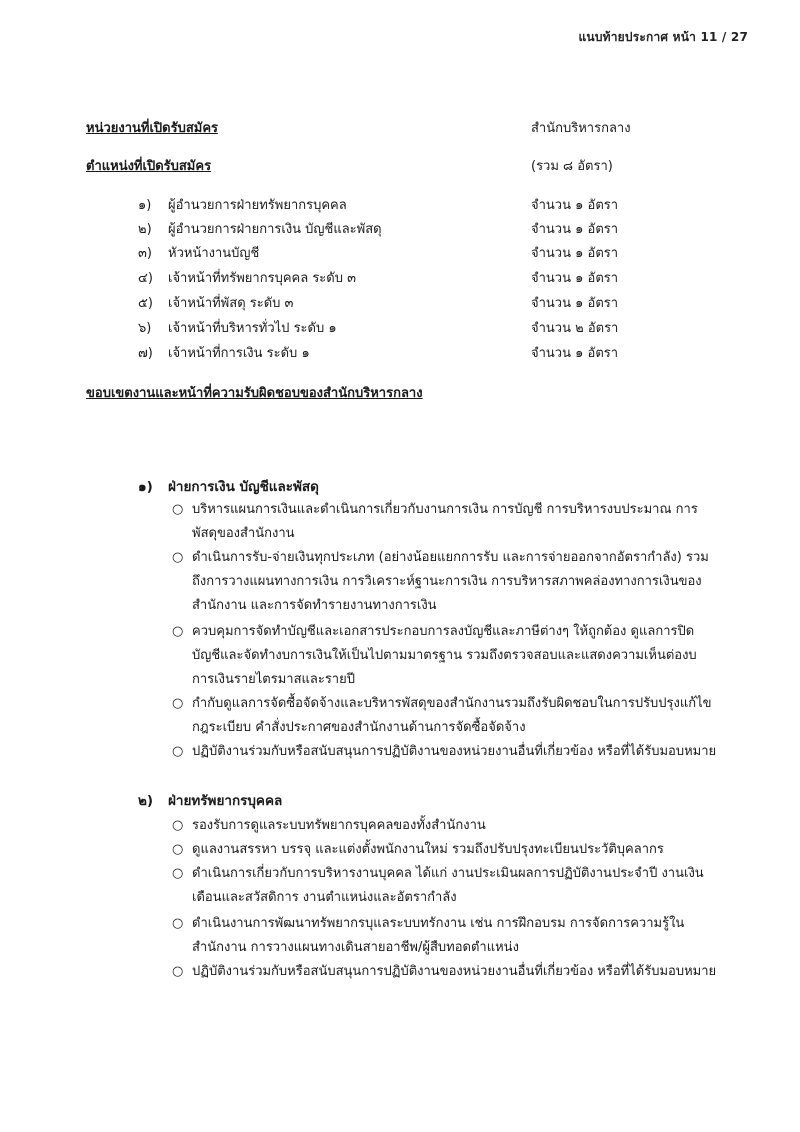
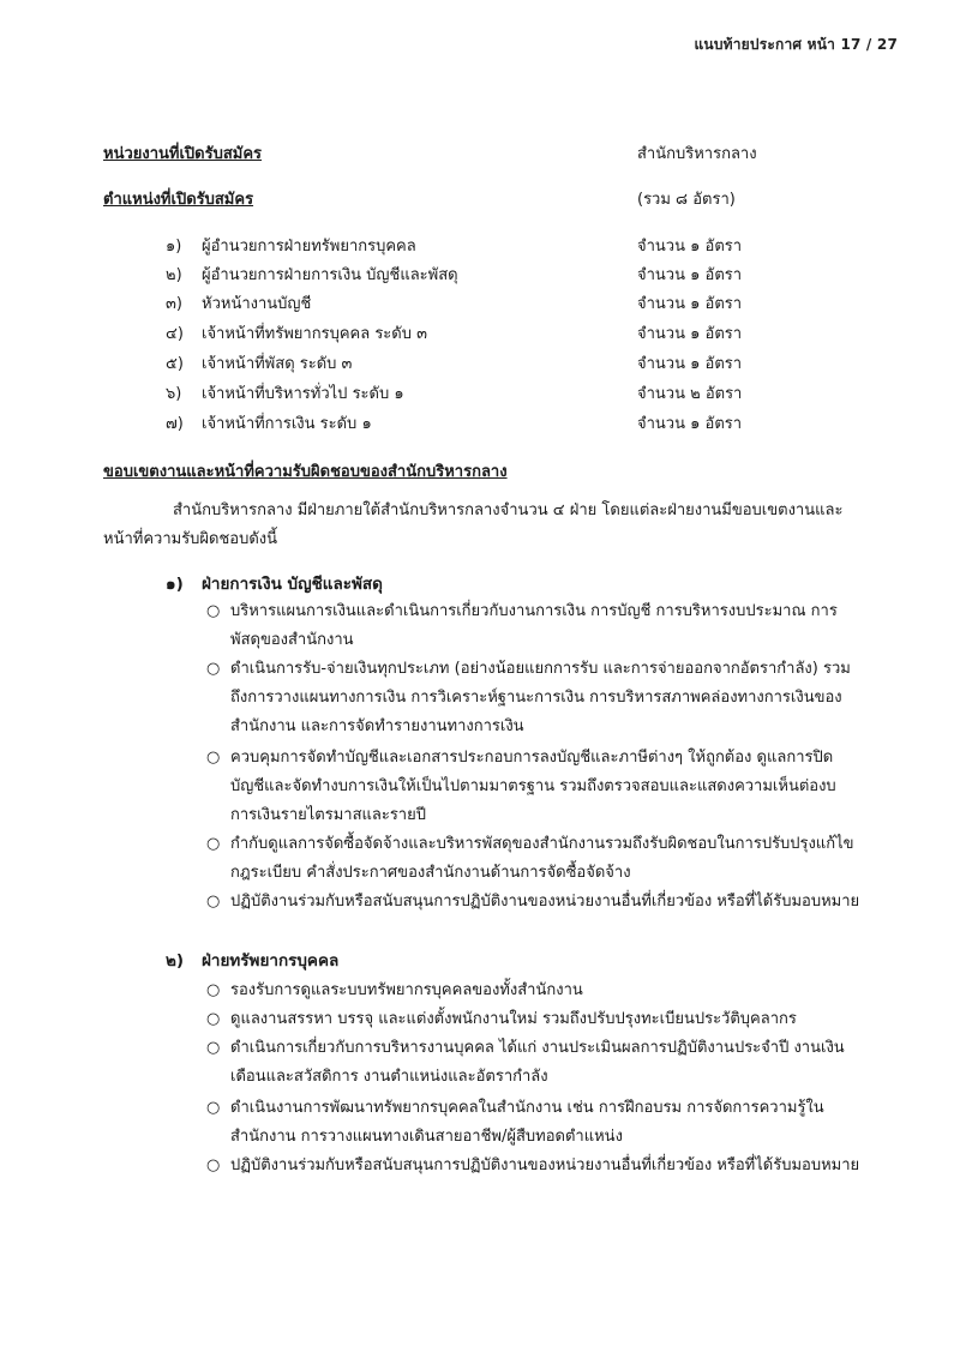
- แนบท้ายประกาศ หน้า 11 / 27
+ แนบท้ายประกาศ หน้า 17 / 27
  หน่วยงานที่เปิดรับสมัคร
  สำนักบริหารกลาง
  ตำแหน่งที่เปิดรับสมัคร
  (รวม ๘ อัตรา)
  ๑)
  ผู้อำนวยการฝ่ายทรัพยากรบุคคล
  จำนวน ๑ อัตรา
  ๒)
  ผู้อำนวยการฝ่ายการเงิน บัญชีและพัสดุ
  จำนวน ๑ อัตรา
  ๓)
  หัวหน้างานบัญชี
  จำนวน ๑ อัตรา
  ๔)
  เจ้าหน้าที่ทรัพยากรบุคคล ระดับ ๓
  จำนวน ๑ อัตรา
  ๕)
  เจ้าหน้าที่พัสดุ ระดับ ๓
  จำนวน ๑ อัตรา
  ๖)
  เจ้าหน้าที่บริหารทั่วไป ระดับ ๑
  จำนวน ๒ อัตรา
  ๗)
  เจ้าหน้าที่การเงิน ระดับ ๑
  จำนวน ๑ อัตรา
  ขอบเขตงานและหน้าที่ความรับผิดชอบของสำนักบริหารกลาง
+ สำนักบริหารกลาง มีฝ่ายภายใต้สำนักบริหารกลางจำนวน ๔ ฝ่าย โดยแต่ละฝ่ายงานมีขอบเขตงานและหน้าที่ความรับผิดชอบดังนี้
  ๑) ฝ่ายการเงิน บัญชีและพัสดุ
  ○
  บริหารแผนการเงินและดำเนินการเกี่ยวกับงานการเงิน การบัญชี การบริหารงบประมาณ การพัสดุของสำนักงาน
  ○
  ดำเนินการรับ-จ่ายเงินทุกประเภท (อย่างน้อยแยกการรับ และการจ่ายออกจากอัตรากำลัง) รวมถึงการวางแผนทางการเงิน การวิเคราะห์ฐานะการเงิน การบริหารสภาพคล่องทางการเงินของสำนักงาน และการจัดทำรายงานทางการเงิน
  ○
  ควบคุมการจัดทำบัญชีและเอกสารประกอบการลงบัญชีและภาษีต่างๆ ให้ถูกต้อง ดูแลการปิดบัญชีและจัดทำงบการเงินให้เป็นไปตามมาตรฐาน รวมถึงตรวจสอบและแสดงความเห็นต่องบการเงินรายไตรมาสและรายปี
  ○
  กำกับดูแลการจัดซื้อจัดจ้างและบริหารพัสดุของสำนักงานรวมถึงรับผิดชอบในการปรับปรุงแก้ไขกฎระเบียบ คำสั่งประกาศของสำนักงานด้านการจัดซื้อจัดจ้าง
  ○
  ปฏิบัติงานร่วมกับหรือสนับสนุนการปฏิบัติงานของหน่วยงานอื่นที่เกี่ยวข้อง หรือที่ได้รับมอบหมาย
  ๒) ฝ่ายทรัพยากรบุคคล
  ○
  รองรับการดูแลระบบทรัพยากรบุคคลของทั้งสำนักงาน
  ○
  ดูแลงานสรรหา บรรจุ และแต่งตั้งพนักงานใหม่ รวมถึงปรับปรุงทะเบียนประวัติบุคลากร
  ○
  ดำเนินการเกี่ยวกับการบริหารงานบุคคล ได้แก่ งานประเมินผลการปฏิบัติงานประจำปี งานเงินเดือนและสวัสดิการ งานตำแหน่งและอัตรากำลัง
  ○
- ดำเนินงานการพัฒนาทรัพยากรบุแลระบบทรักงาน เช่น การฝึกอบรม การจัดการความรู้ในสำนักงาน การวางแผนทางเดินสายอาชีพ/ผู้สืบทอดตำแหน่ง
+ ดำเนินงานการพัฒนาทรัพยากรบุคคลในสำนักงาน เช่น การฝึกอบรม การจัดการความรู้ในสำนักงาน การวางแผนทางเดินสายอาชีพ/ผู้สืบทอดตำแหน่ง
  ○
  ปฏิบัติงานร่วมกับหรือสนับสนุนการปฏิบัติงานของหน่วยงานอื่นที่เกี่ยวข้อง หรือที่ได้รับมอบหมาย
